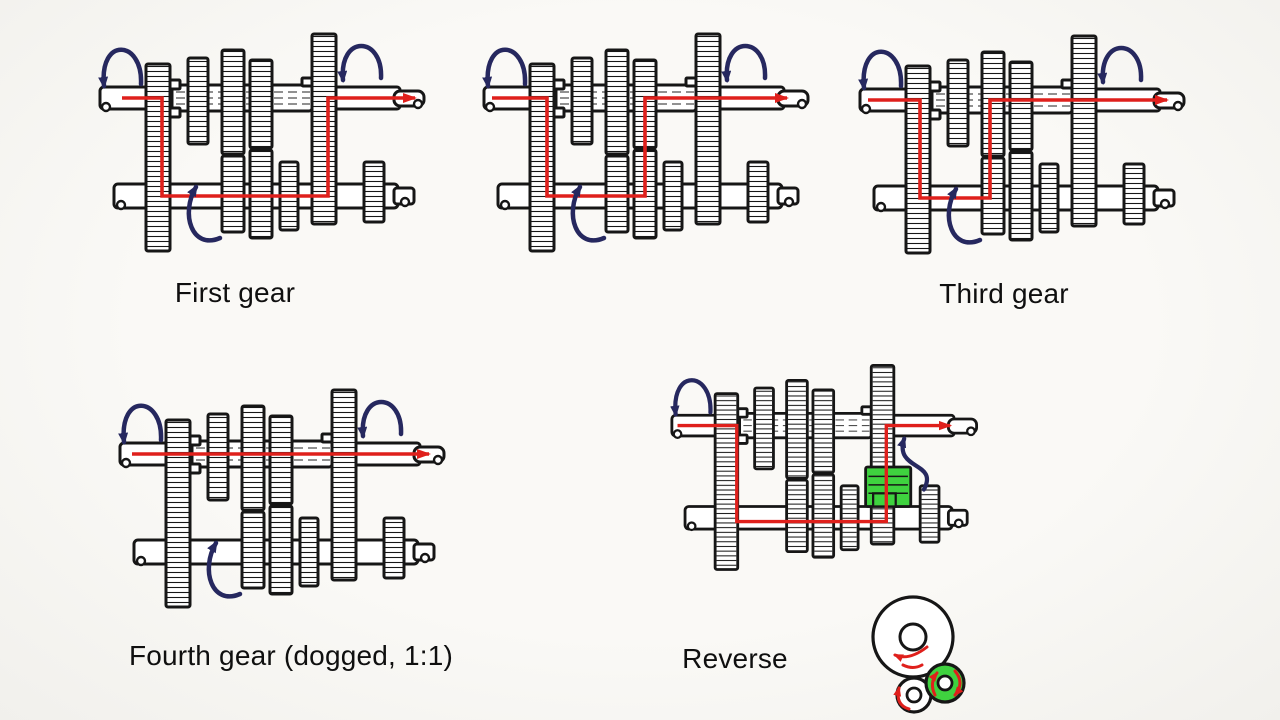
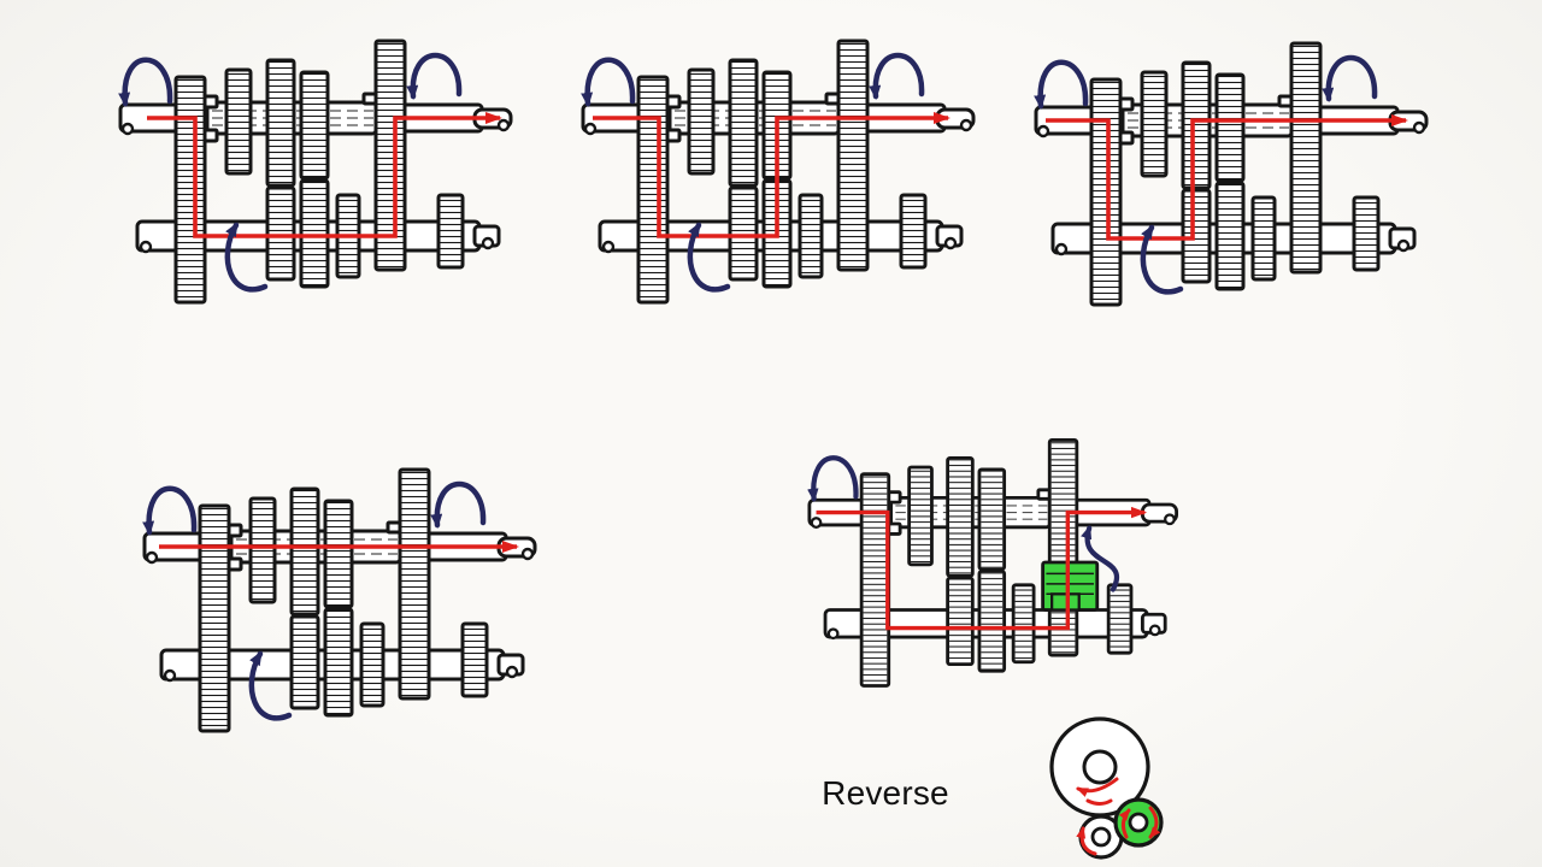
- First gear
- Third gear
- Fourth gear (dogged, 1:1)
  Reverse
